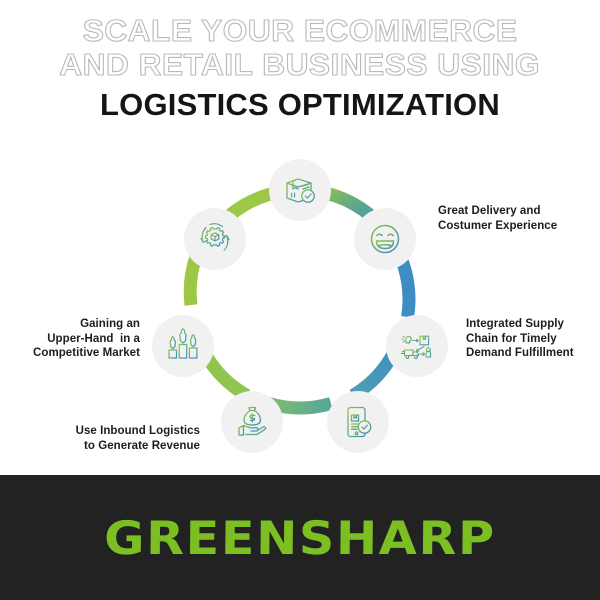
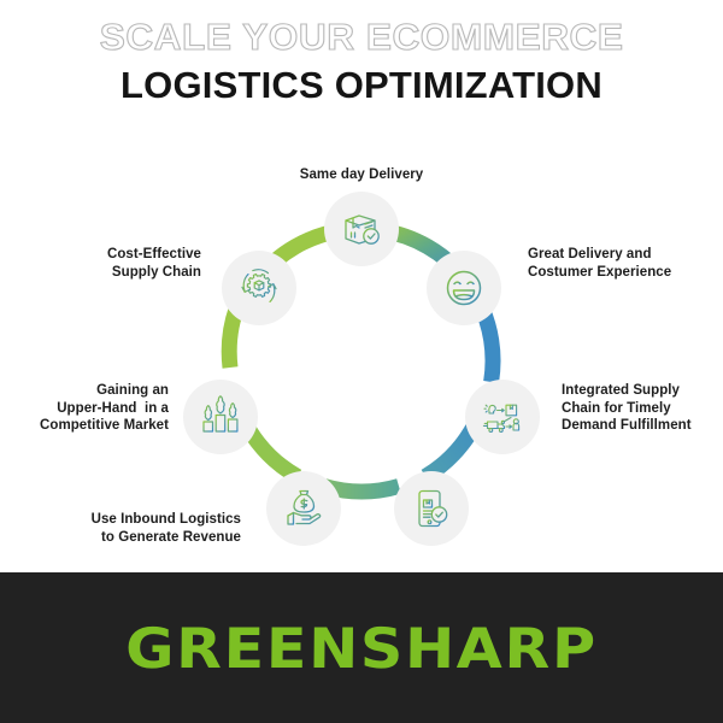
  SCALE YOUR ECOMMERCE
- AND RETAIL BUSINESS USING
  LOGISTICS OPTIMIZATION
+ Same day Delivery
  Great Delivery and
  Costumer Experience
  Integrated Supply
  Chain for Timely
  Demand Fulfillment
  Use Inbound Logistics
  to Generate Revenue
  Gaining an
  Upper-Hand in a
  Competitive Market
+ Cost-Effective
+ Supply Chain
  GREENSHARP
